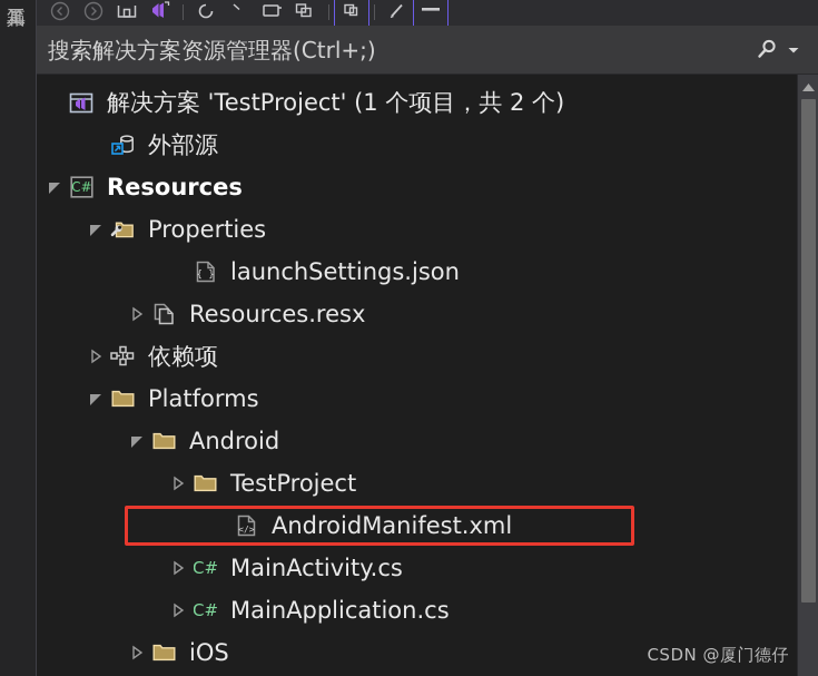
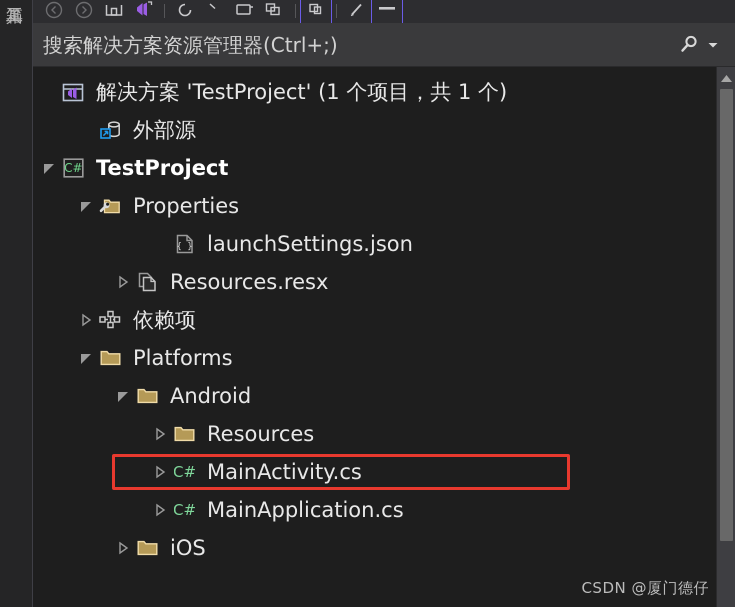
  搜索解决方案资源管理器(Ctrl+;)
- 解决方案 'TestProject' (1 个项目，共 2 个)
+ 解决方案 'TestProject' (1 个项目，共 1 个)
  外部源
  C#
- Resources
+ TestProject
  Properties
  { }
  launchSettings.json
  Resources.resx
  依赖项
  Platforms
  Android
- TestProject
+ Resources
- </>
- AndroidManifest.xml
  C#
  MainActivity.cs
  C#
  MainApplication.cs
  iOS
  CSDN @厦门德仔
